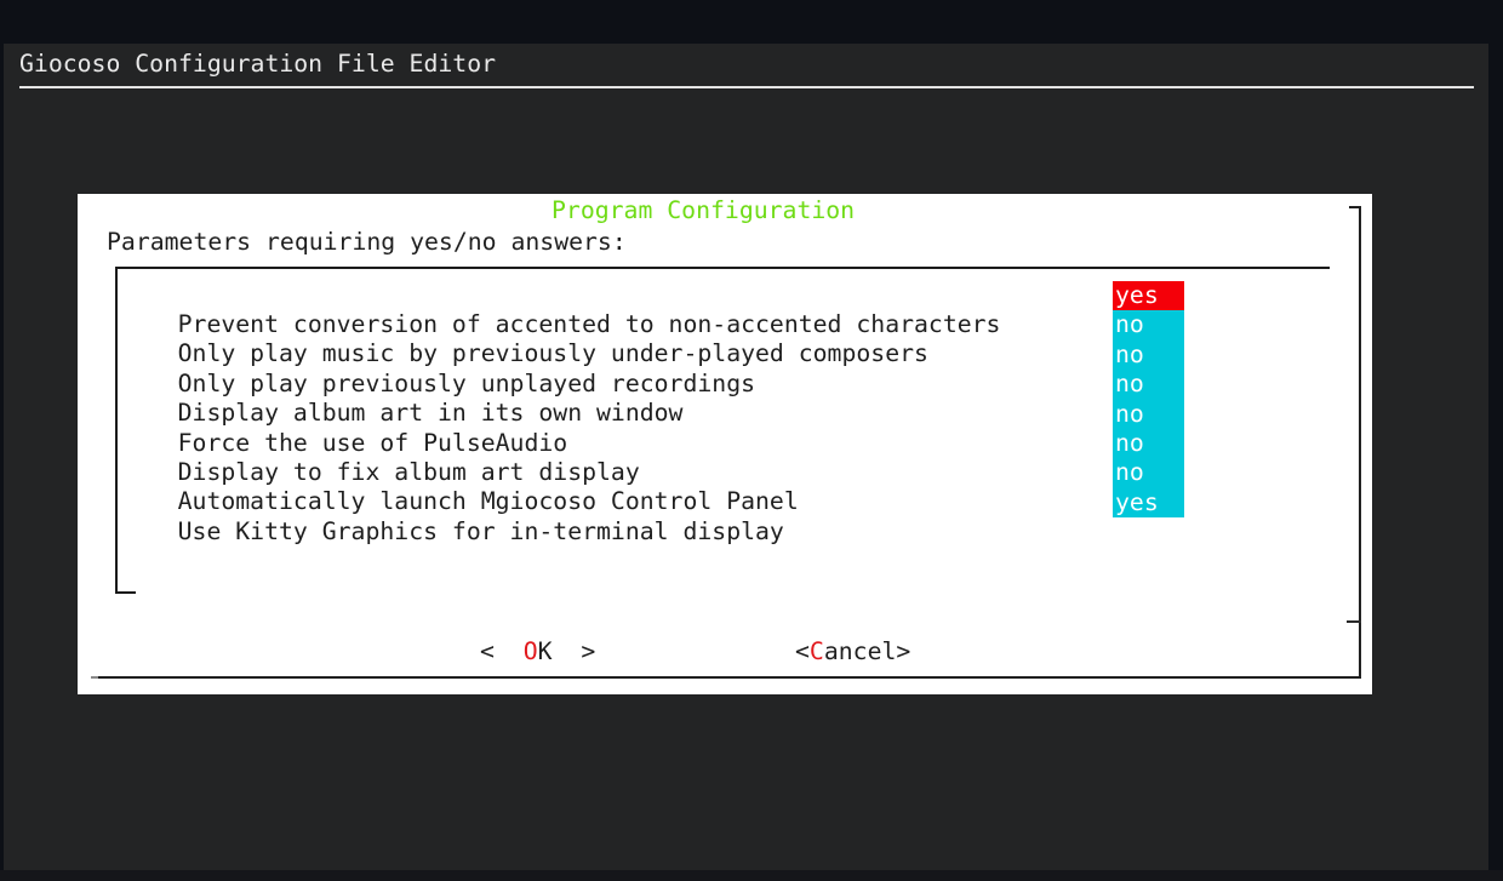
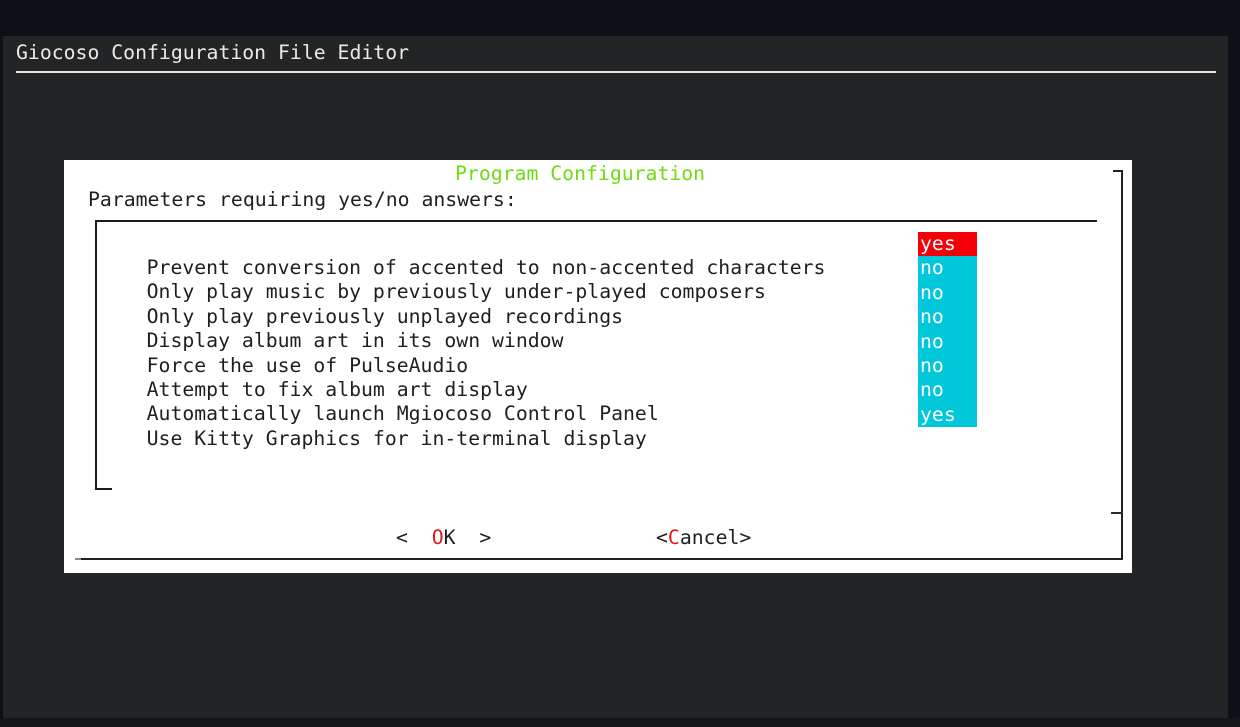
  Giocoso Configuration File Editor
  Program Configuration
  Parameters requiring yes/no answers:
  Prevent conversion of accented to non-accented characters
  yes
  Only play music by previously under-played composers
  no
  Only play previously unplayed recordings
  no
  Display album art in its own window
  no
  Force the use of PulseAudio
  no
- Display to fix album art display
+ Attempt to fix album art display
  no
  Automatically launch Mgiocoso Control Panel
  no
  Use Kitty Graphics for in-terminal display
  yes
  < OK >
  <Cancel>
